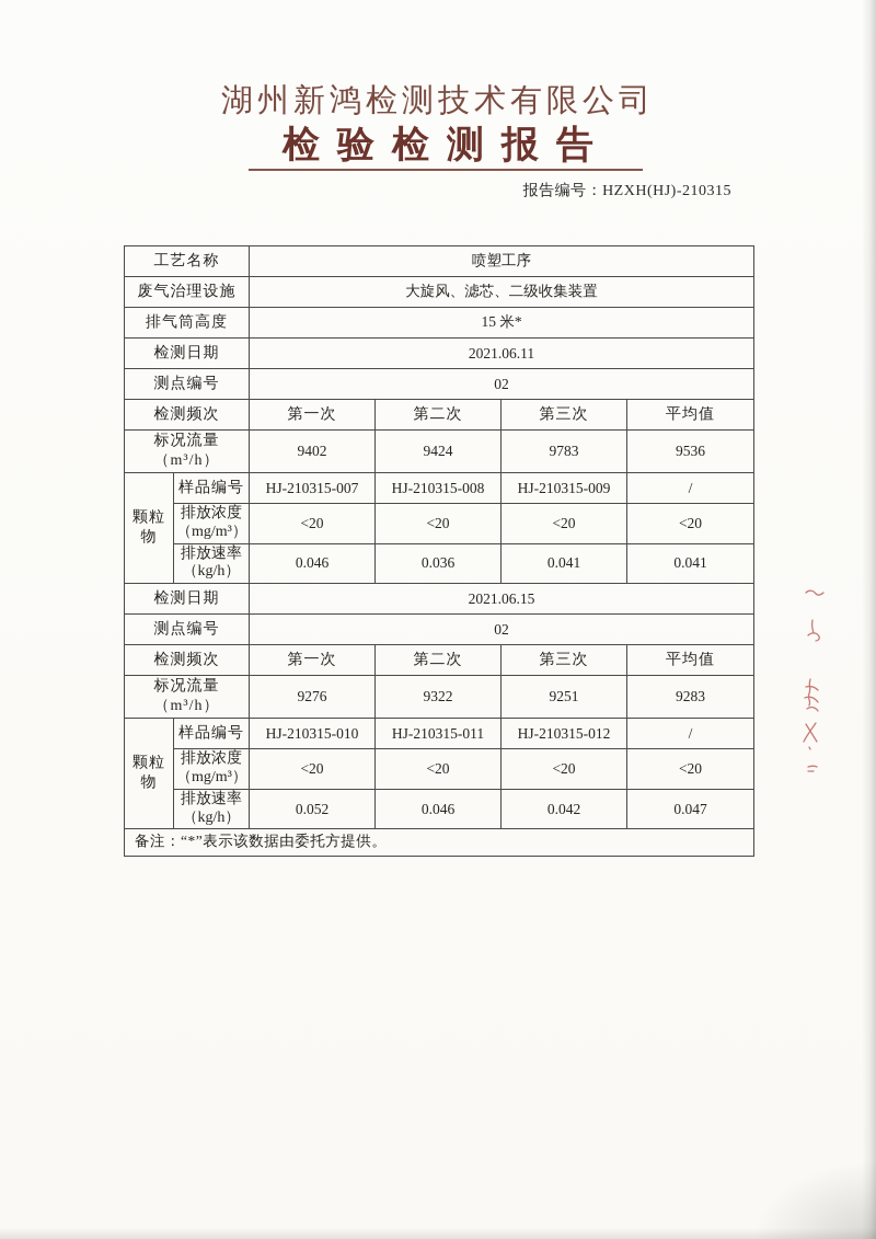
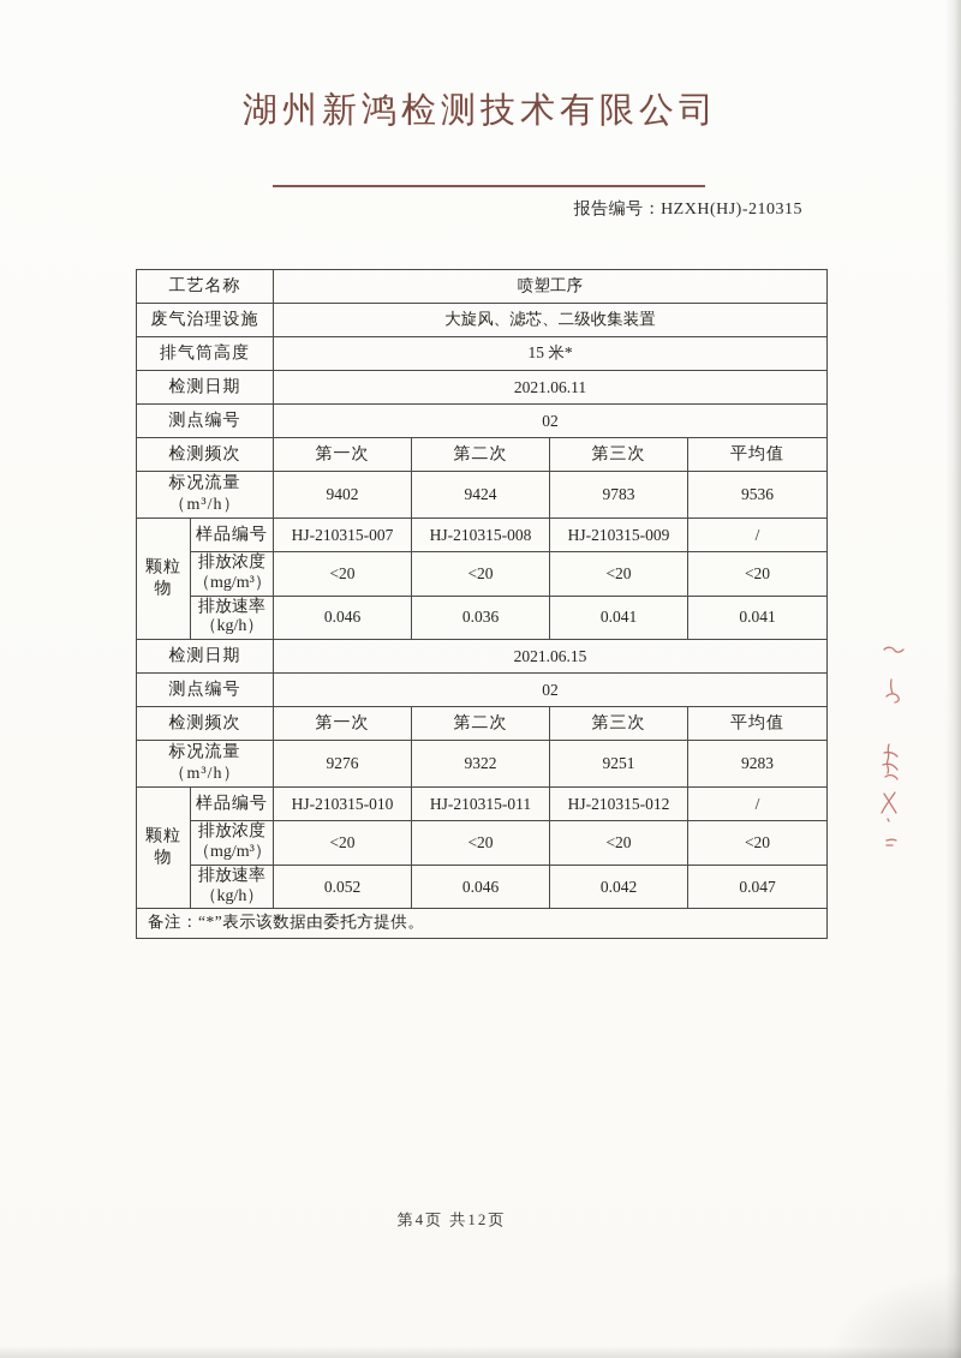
  湖州新鸿检测技术有限公司
- 检验检测报告
  报告编号：HZXH(HJ)-210315
  工艺名称	喷塑工序
  废气治理设施	大旋风、滤芯、二级收集装置
  排气筒高度	15 米*
  检测日期	2021.06.11
  测点编号	02
  检测频次	第一次	第二次	第三次	平均值
  标况流量（m³/h）	9402	9424	9783	9536
  颗粒物	样品编号	HJ-210315-007	HJ-210315-008	HJ-210315-009	/
  排放浓度 （mg/m³）	<20	<20	<20	<20
  排放速率 （kg/h）	0.046	0.036	0.041	0.041
  检测日期	2021.06.15
  测点编号	02
  检测频次	第一次	第二次	第三次	平均值
  标况流量（m³/h）	9276	9322	9251	9283
  颗粒物	样品编号	HJ-210315-010	HJ-210315-011	HJ-210315-012	/
  排放浓度 （mg/m³）	<20	<20	<20	<20
  排放速率 （kg/h）	0.052	0.046	0.042	0.047
  备注：“*”表示该数据由委托方提供。
+ 第4页 共12页
